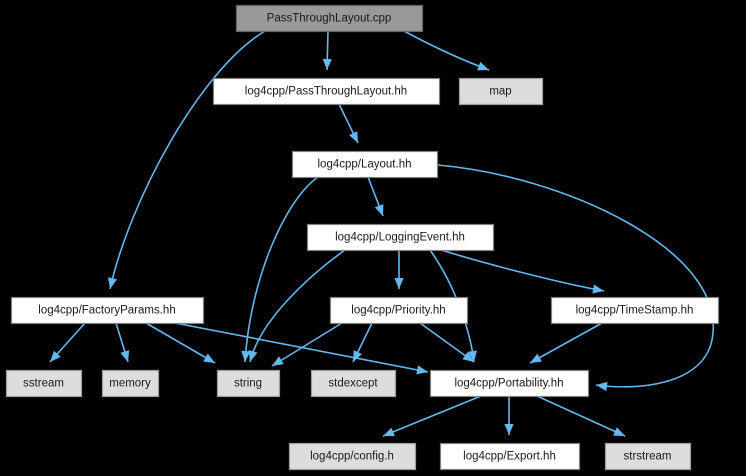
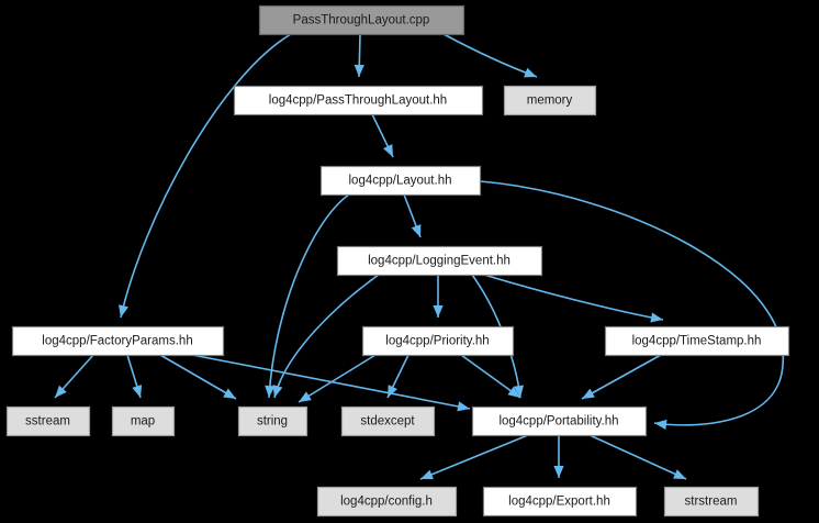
  PassThroughLayout.cpp
  log4cpp/PassThroughLayout.hh
- map
+ memory
  log4cpp/Layout.hh
  log4cpp/LoggingEvent.hh
  log4cpp/FactoryParams.hh
  log4cpp/Priority.hh
  log4cpp/TimeStamp.hh
  sstream
- memory
+ map
  string
  stdexcept
  log4cpp/Portability.hh
  log4cpp/config.h
  log4cpp/Export.hh
  strstream
